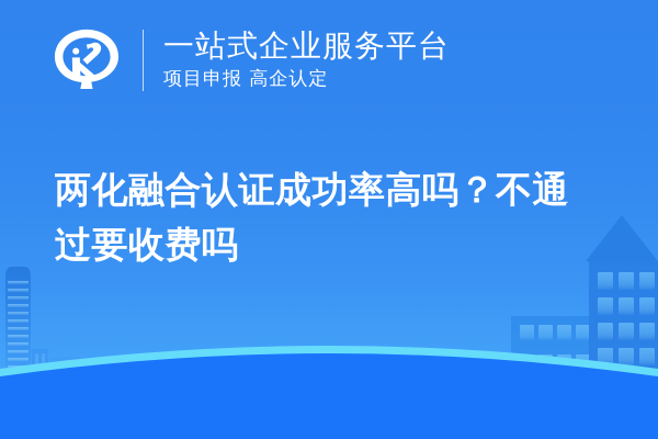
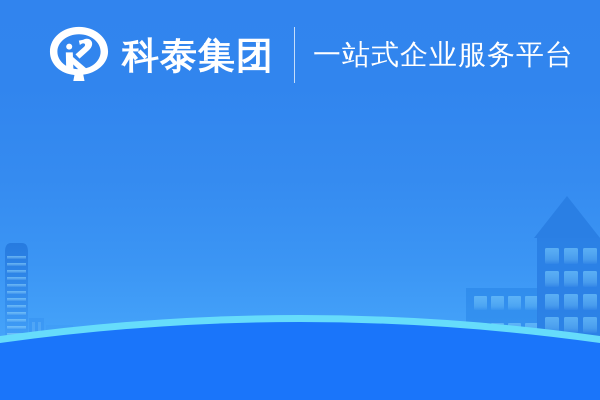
+ 科泰集团
  一站式企业服务平台
- 项目申报 高企认定
- 两化融合认证成功率高吗？不通过要收费吗
